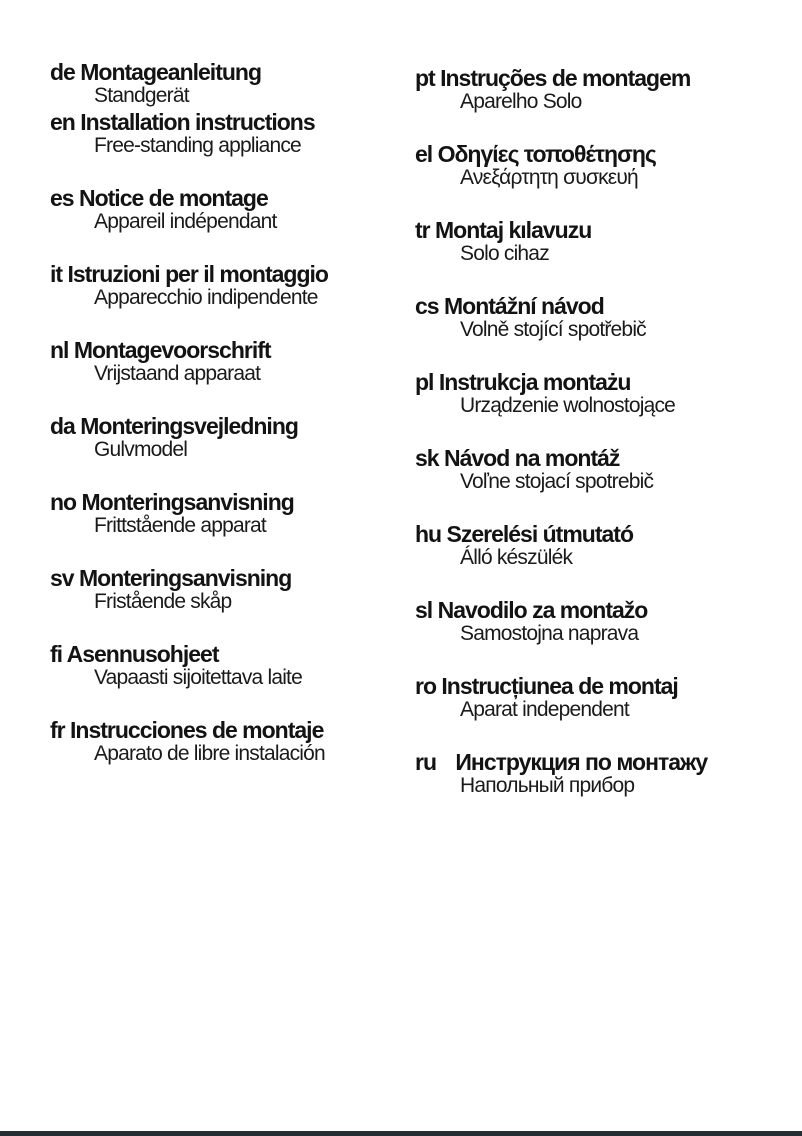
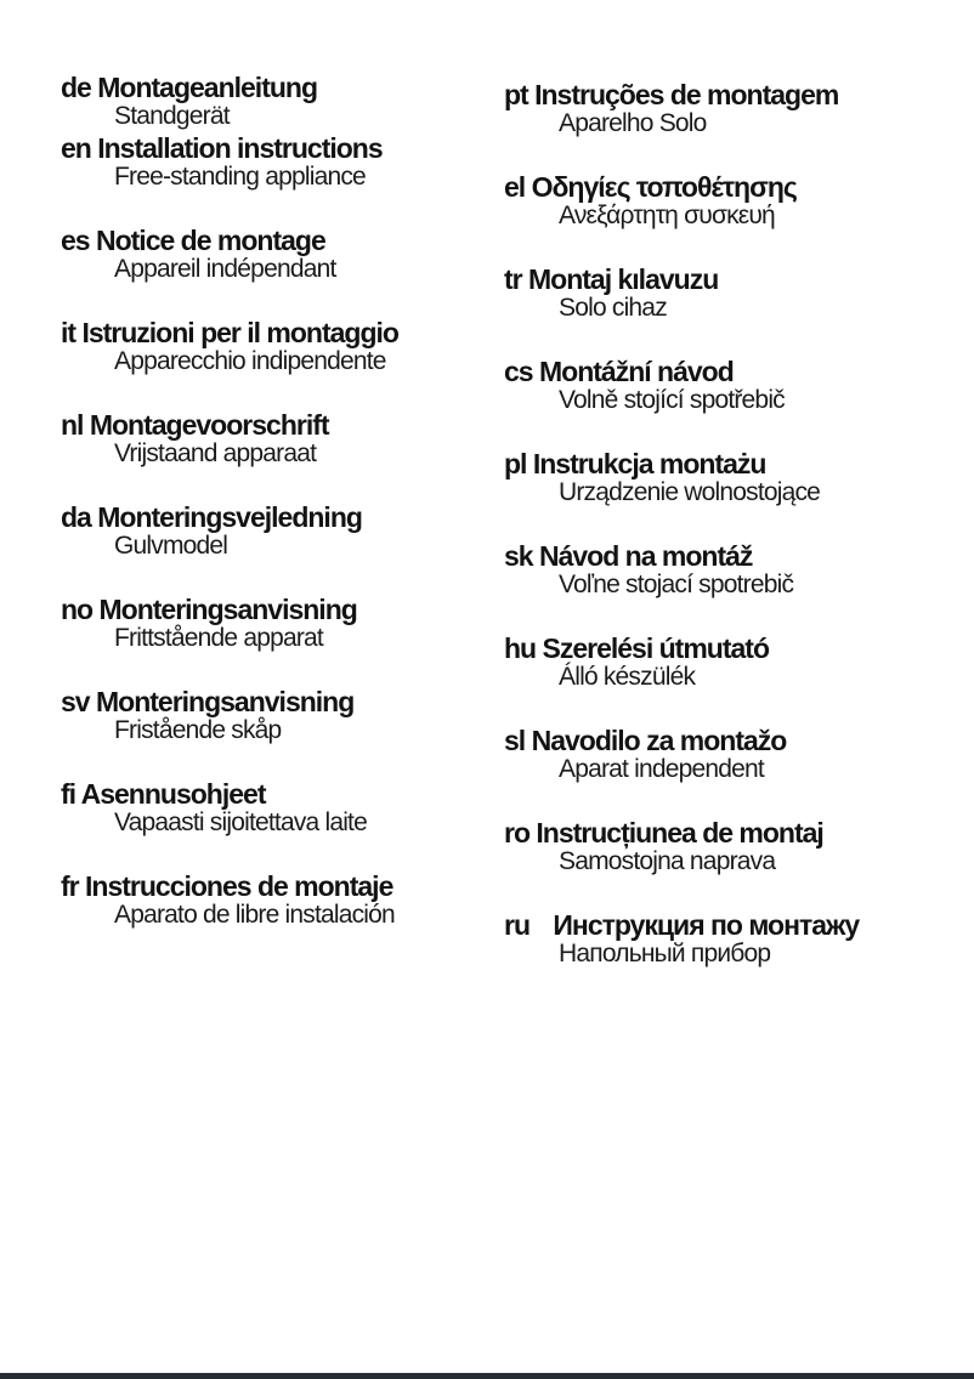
  de Montageanleitung
  Standgerät
  en Installation instructions
  Free-standing appliance
  es Notice de montage
  Appareil indépendant
  it Istruzioni per il montaggio
  Apparecchio indipendente
  nl Montagevoorschrift
  Vrijstaand apparaat
  da Monteringsvejledning
  Gulvmodel
  no Monteringsanvisning
  Frittstående apparat
  sv Monteringsanvisning
  Fristående skåp
  fi Asennusohjeet
  Vapaasti sijoitettava laite
  fr Instrucciones de montaje
  Aparato de libre instalación
  pt Instruções de montagem
  Aparelho Solo
  el Οδηγίες τοποθέτησης
  Ανεξάρτητη συσκευή
  tr Montaj kılavuzu
  Solo cihaz
  cs Montážní návod
  Volně stojící spotřebič
  pl Instrukcja montażu
  Urządzenie wolnostojące
  sk Návod na montáž
  Voľne stojací spotrebič
  hu Szerelési útmutató
  Álló készülék
  sl Navodilo za montažo
- Samostojna naprava
+ Aparat independent
  ro Instrucțiunea de montaj
- Aparat independent
+ Samostojna naprava
  ru Инструкция по монтажу
  Напольный прибор
